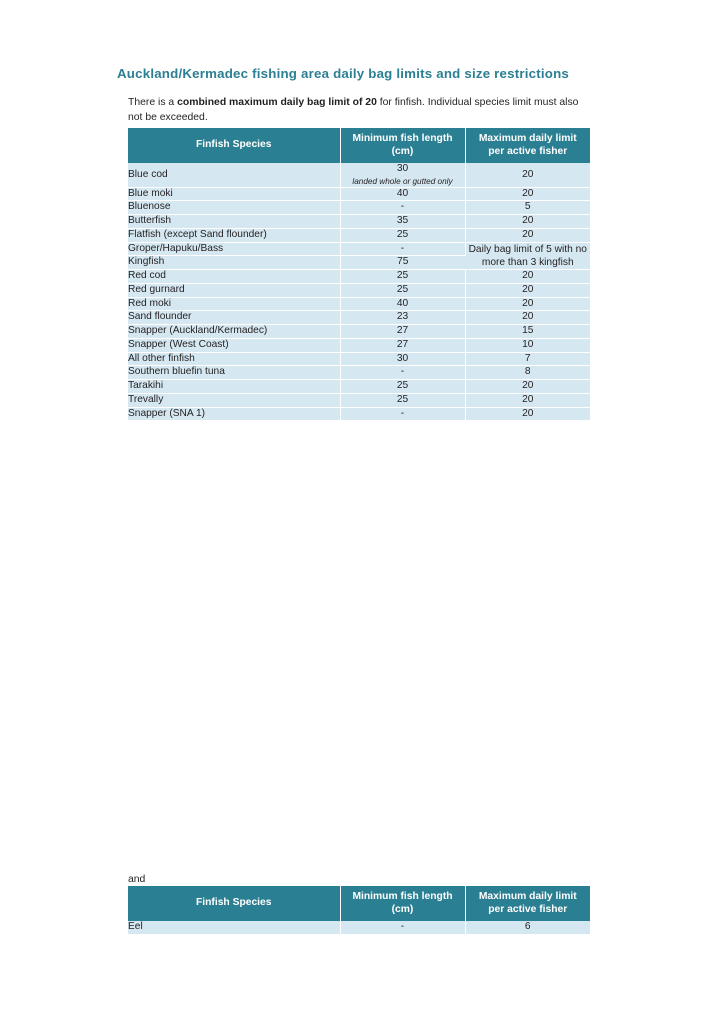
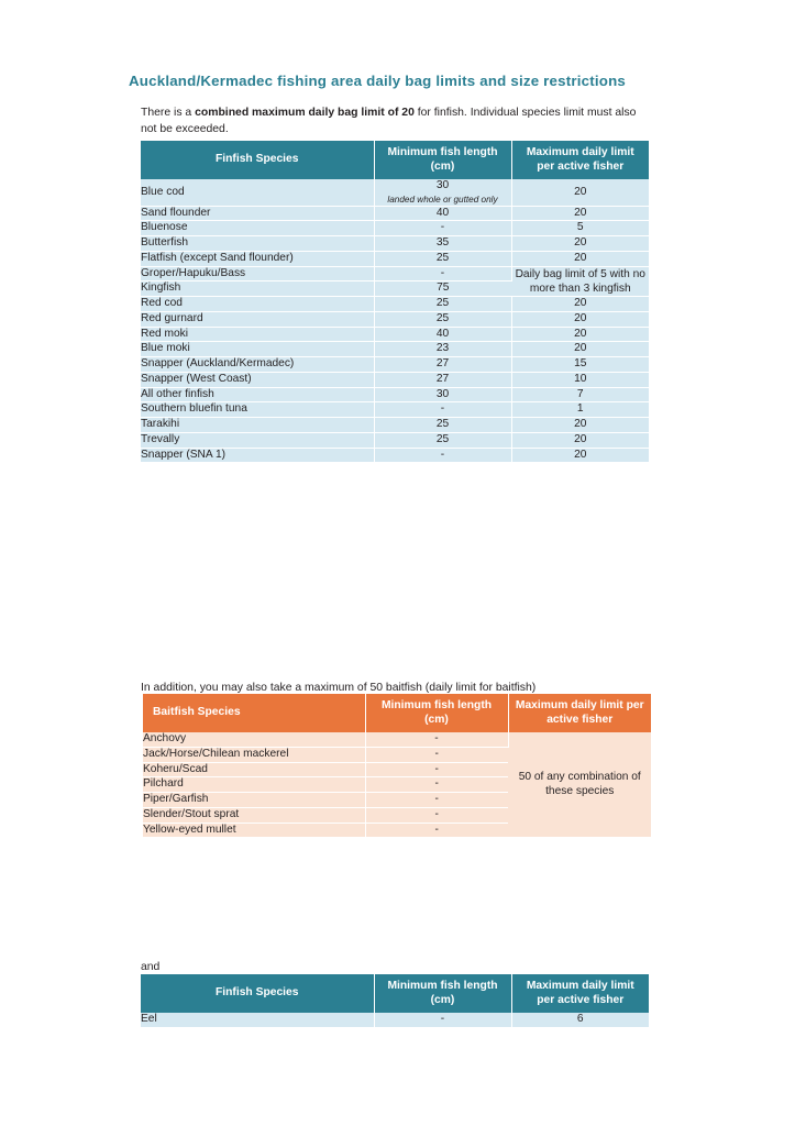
  Auckland/Kermadec fishing area daily bag limits and size restrictions
  There is a combined maximum daily bag limit of 20 for finfish. Individual species limit must also not be exceeded.
  Finfish Species	Minimum fish length(cm)	Maximum daily limitper active fisher
  Blue cod	30landed whole or gutted only	20
- Blue moki	40	20
+ Sand flounder	40	20
  Bluenose	-	5
  Butterfish	35	20
  Flatfish (except Sand flounder)	25	20
  Groper/Hapuku/Bass	-	Daily bag limit of 5 with no more than 3 kingfish
  Kingfish	75
  Red cod	25	20
  Red gurnard	25	20
  Red moki	40	20
- Sand flounder	23	20
+ Blue moki	23	20
  Snapper (Auckland/Kermadec)	27	15
  Snapper (West Coast)	27	10
  All other finfish	30	7
- Southern bluefin tuna	-	8
+ Southern bluefin tuna	-	1
  Tarakihi	25	20
  Trevally	25	20
  Snapper (SNA 1)	-	20
+ In addition, you may also take a maximum of 50 baitfish (daily limit for baitfish)
+ Baitfish Species	Minimum fish length(cm)	Maximum daily limit peractive fisher
+ Anchovy	-	50 of any combination of these species
+ Jack/Horse/Chilean mackerel	-
+ Koheru/Scad	-
+ Pilchard	-
+ Piper/Garfish	-
+ Slender/Stout sprat	-
+ Yellow-eyed mullet	-
  and
  Finfish Species	Minimum fish length(cm)	Maximum daily limitper active fisher
  Eel	-	6
